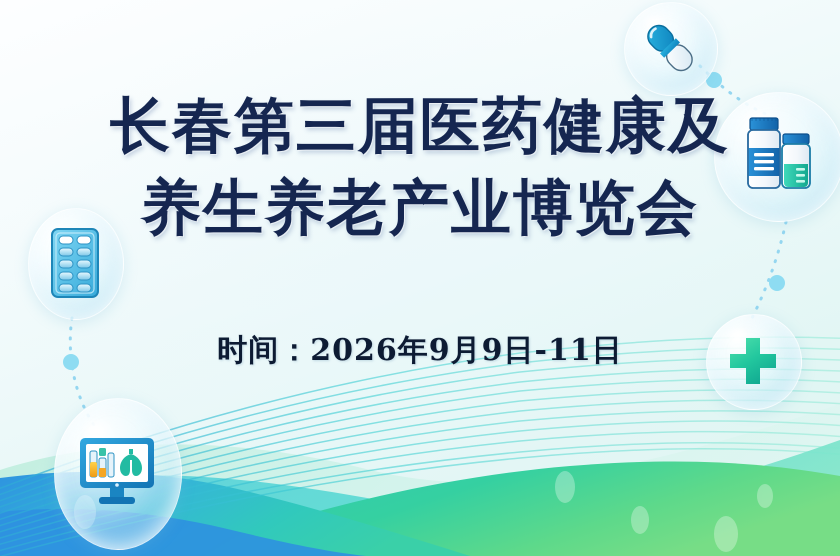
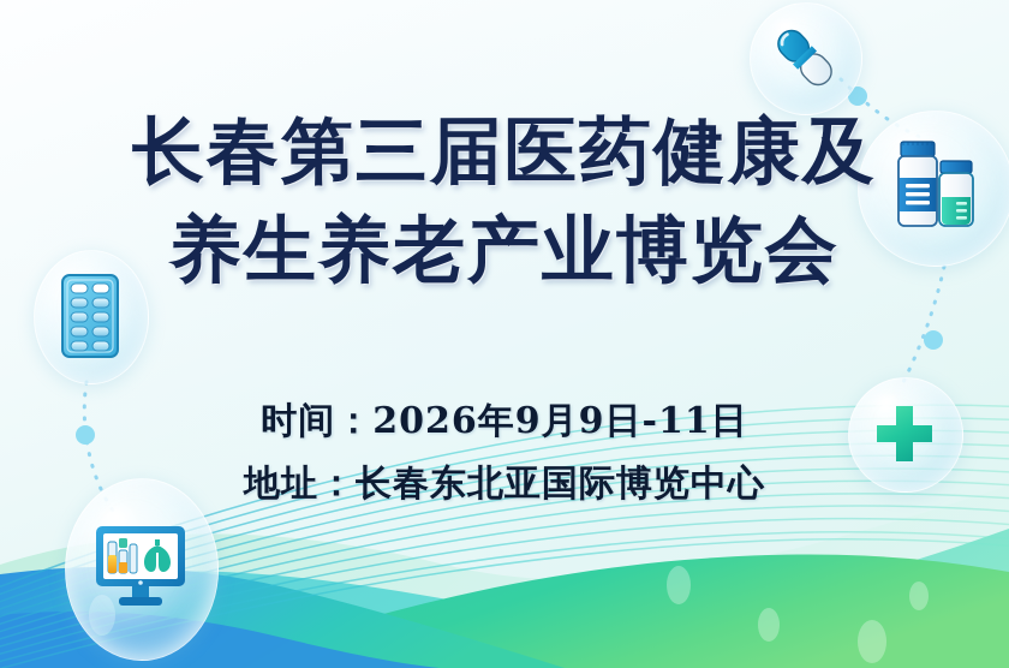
  长春第三届医药健康及
  养生养老产业博览会
  时间：2026年9月9日-11日
+ 地址：长春东北亚国际博览中心
